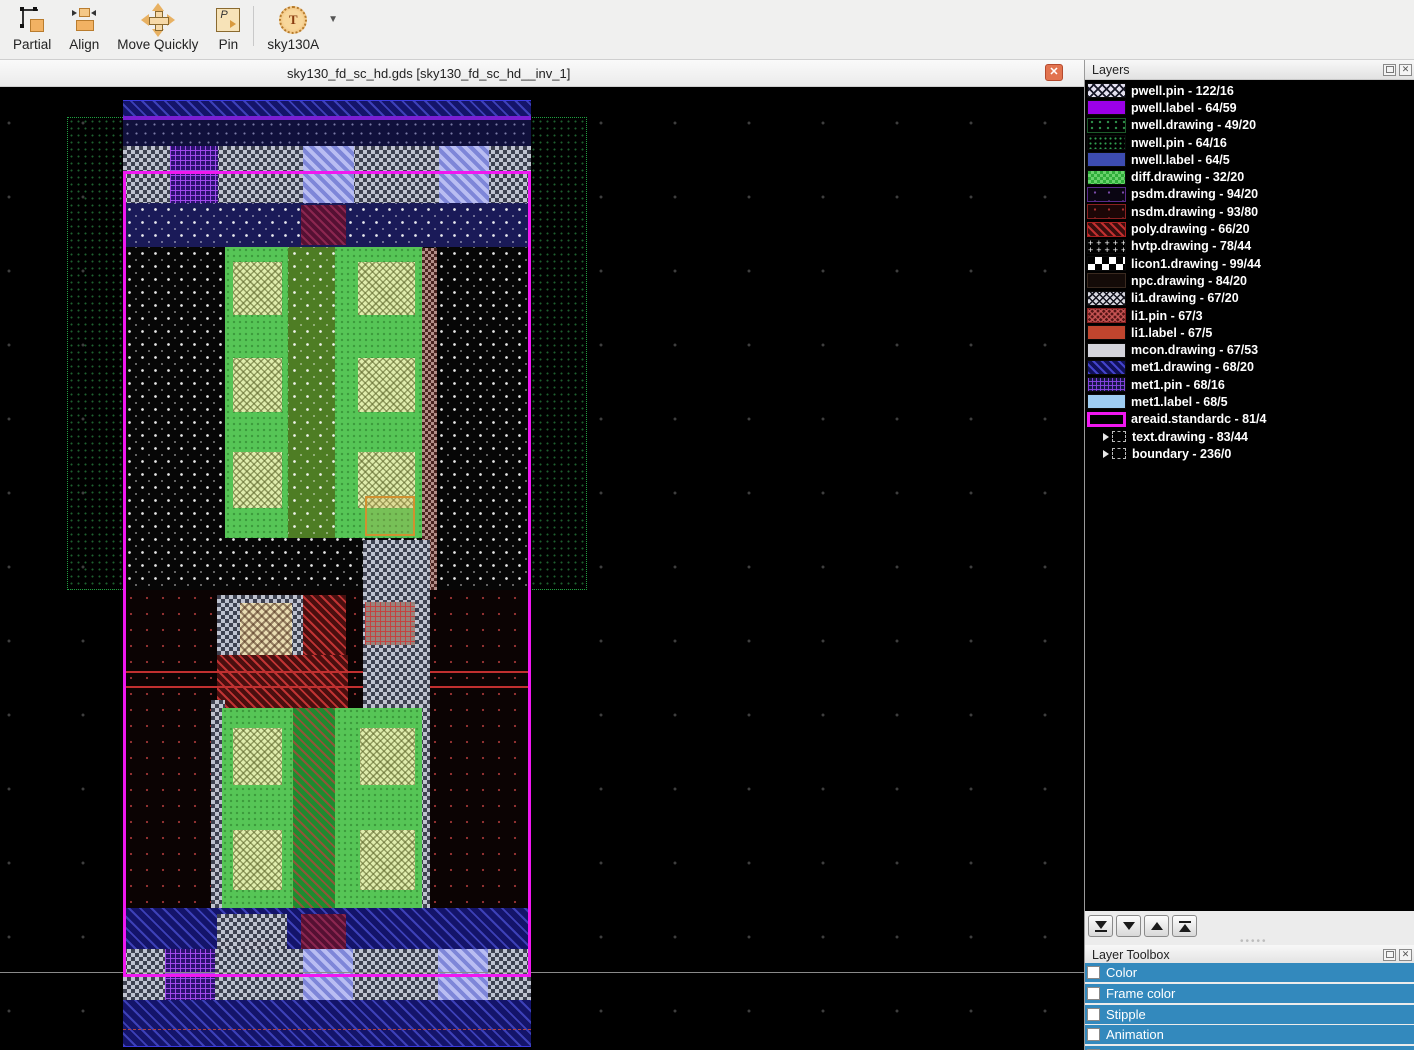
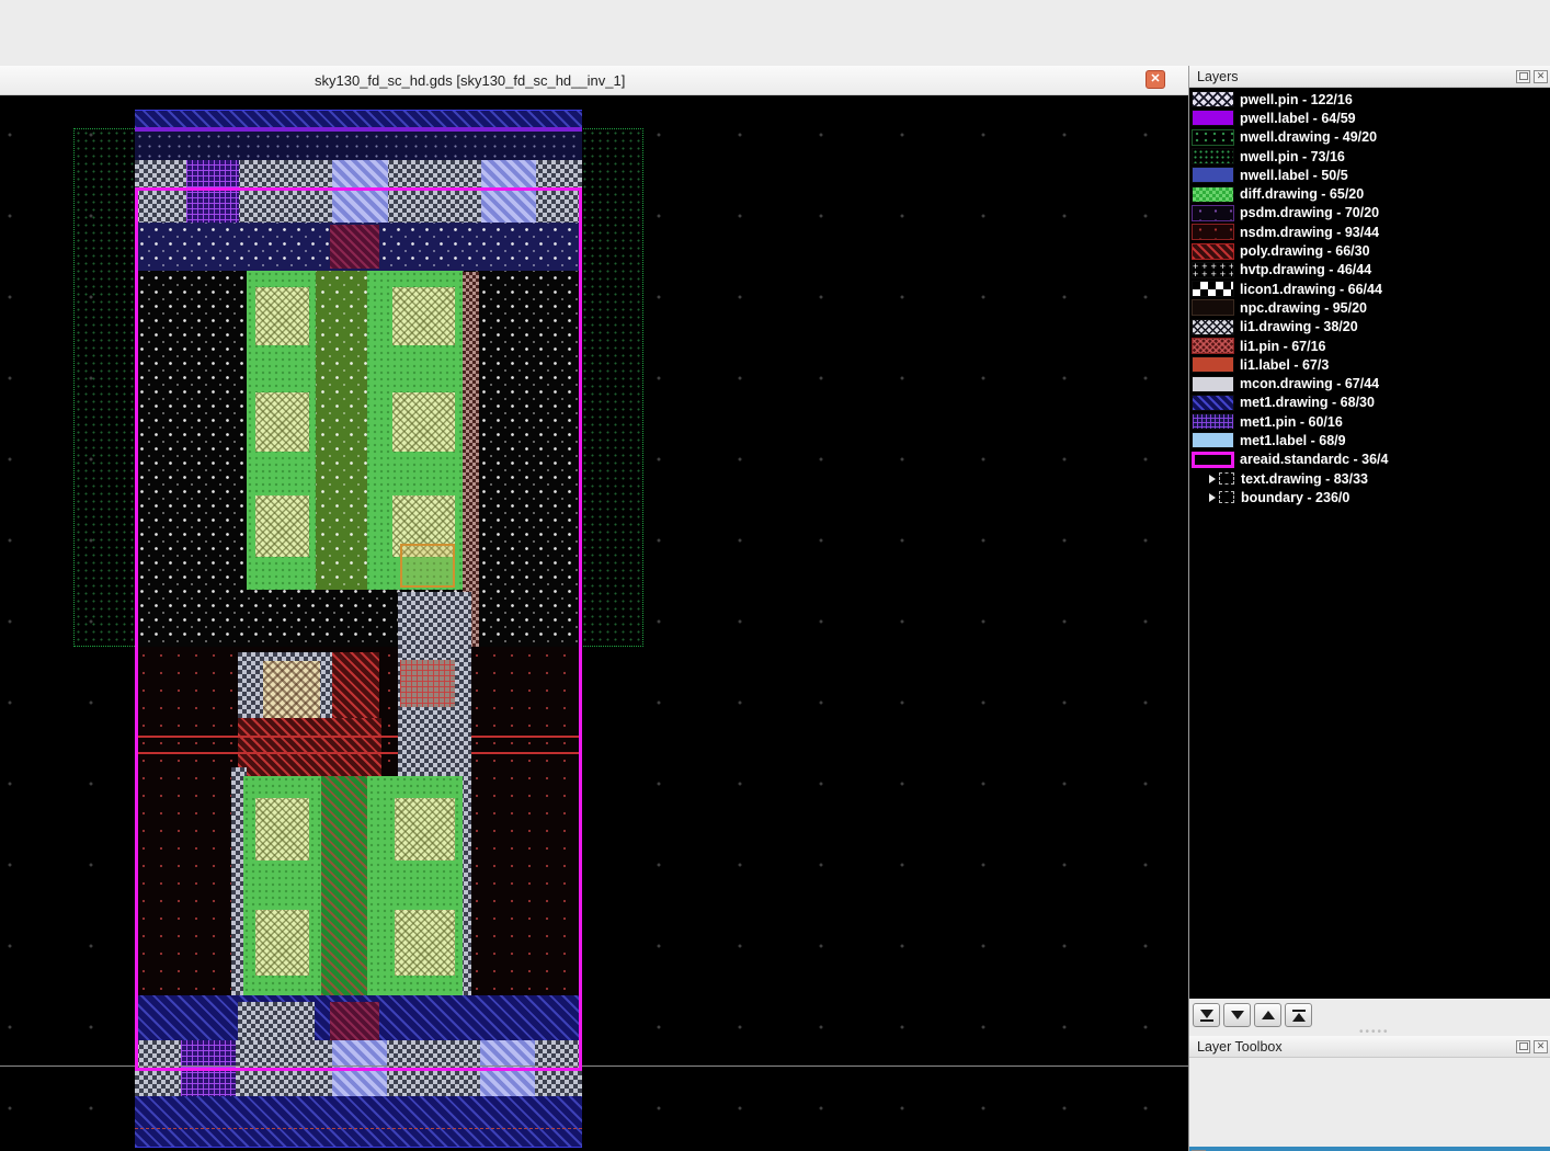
- Partial
- Align
- Move Quickly
- P
- Pin
- T
- sky130A
- ▼
  sky130_fd_sc_hd.gds [sky130_fd_sc_hd__inv_1]
  ✕
  Layers
  ✕
  pwell.pin - 122/16
  pwell.label - 64/59
  nwell.drawing - 49/20
- nwell.pin - 64/16
+ nwell.pin - 73/16
- nwell.label - 64/5
+ nwell.label - 50/5
- diff.drawing - 32/20
+ diff.drawing - 65/20
- psdm.drawing - 94/20
+ psdm.drawing - 70/20
- nsdm.drawing - 93/80
+ nsdm.drawing - 93/44
- poly.drawing - 66/20
+ poly.drawing - 66/30
  +++++
  +++++
- hvtp.drawing - 78/44
+ hvtp.drawing - 46/44
- licon1.drawing - 99/44
+ licon1.drawing - 66/44
- npc.drawing - 84/20
+ npc.drawing - 95/20
- li1.drawing - 67/20
+ li1.drawing - 38/20
- li1.pin - 67/3
+ li1.pin - 67/16
- li1.label - 67/5
+ li1.label - 67/3
- mcon.drawing - 67/53
+ mcon.drawing - 67/44
- met1.drawing - 68/20
+ met1.drawing - 68/30
- met1.pin - 68/16
+ met1.pin - 60/16
- met1.label - 68/5
+ met1.label - 68/9
- areaid.standardc - 81/4
+ areaid.standardc - 36/4
- text.drawing - 83/44
+ text.drawing - 83/33
  boundary - 236/0
  •••••
  Layer Toolbox
  ✕
- Color
- Frame color
- Stipple
- Animation
